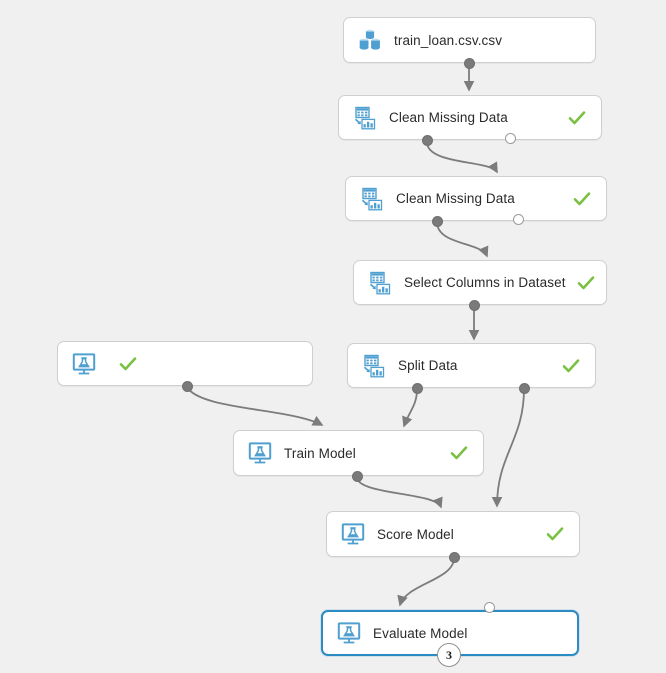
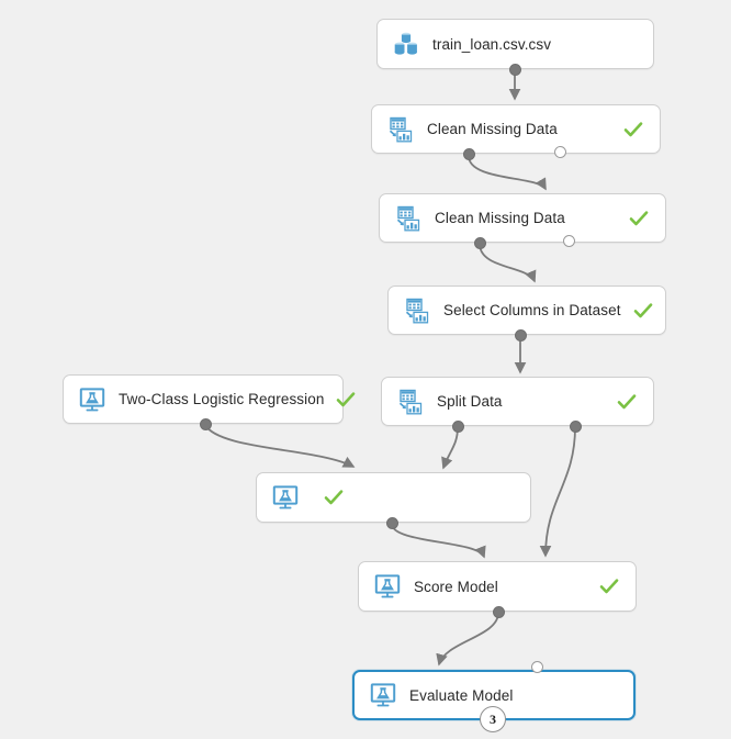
  train_loan.csv.csv
  Clean Missing Data
  Clean Missing Data
  Select Columns in Dataset
+ Two-Class Logistic Regression
  Split Data
- Train Model
  Score Model
  Evaluate Model
  3
